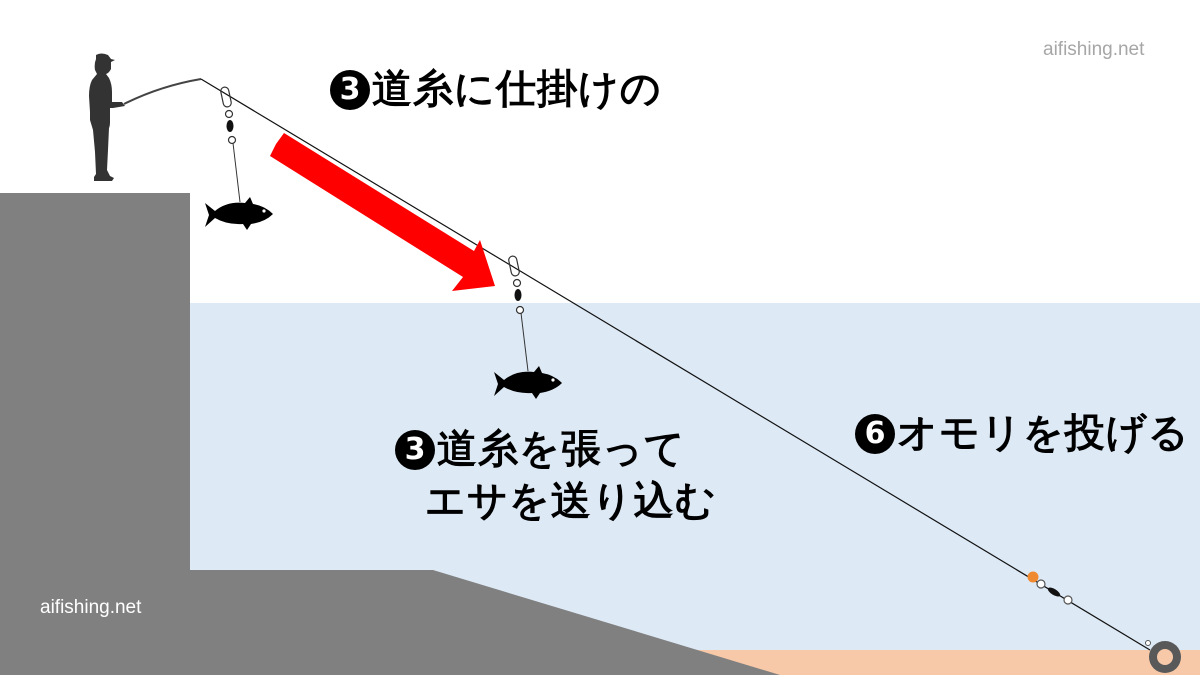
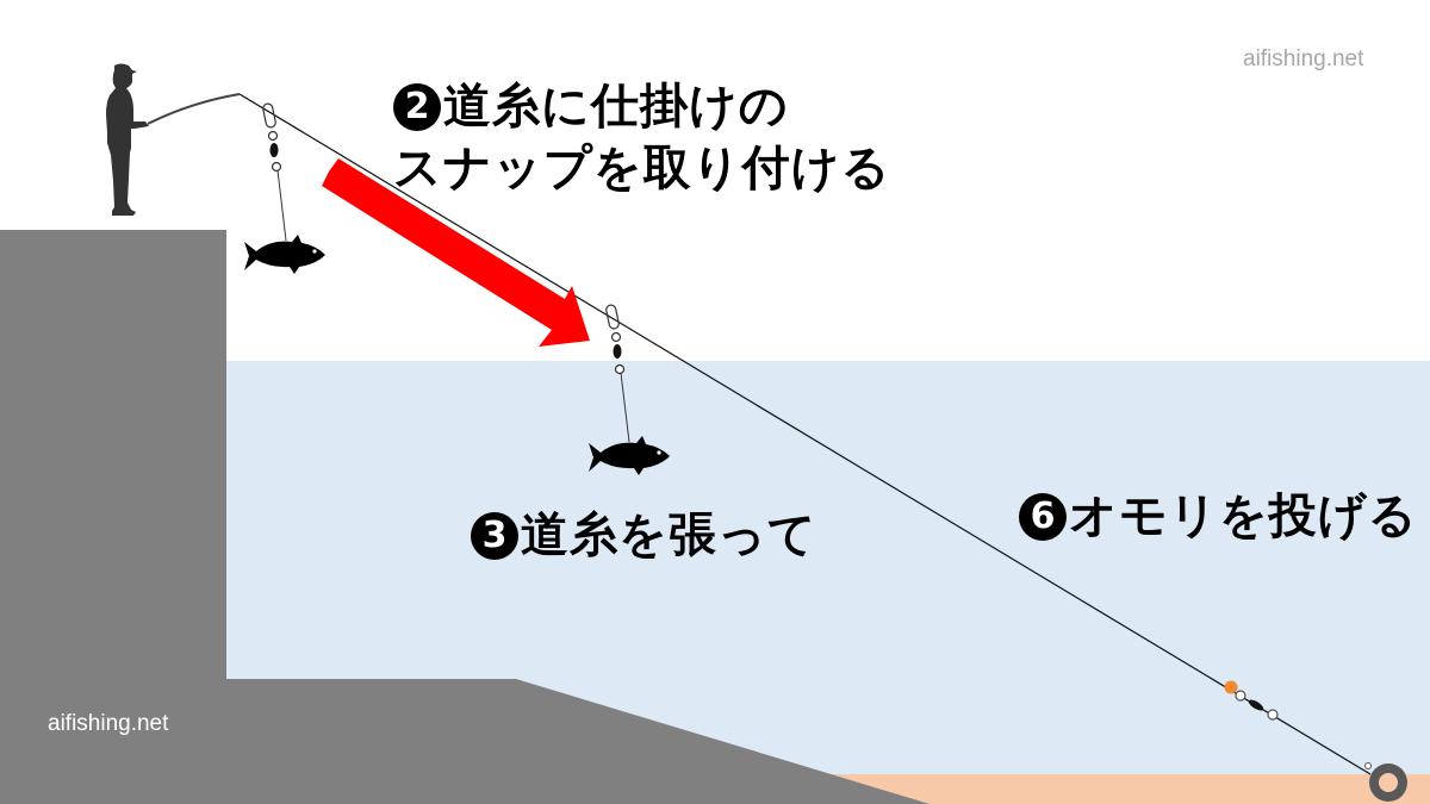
- 3 道糸に仕掛けの
+ 2 道糸に仕掛けの
+ スナップを取り付ける
  3 道糸を張って
- エサを送り込む
  6 オモリを投げる
  aifishing.net
  aifishing.net
